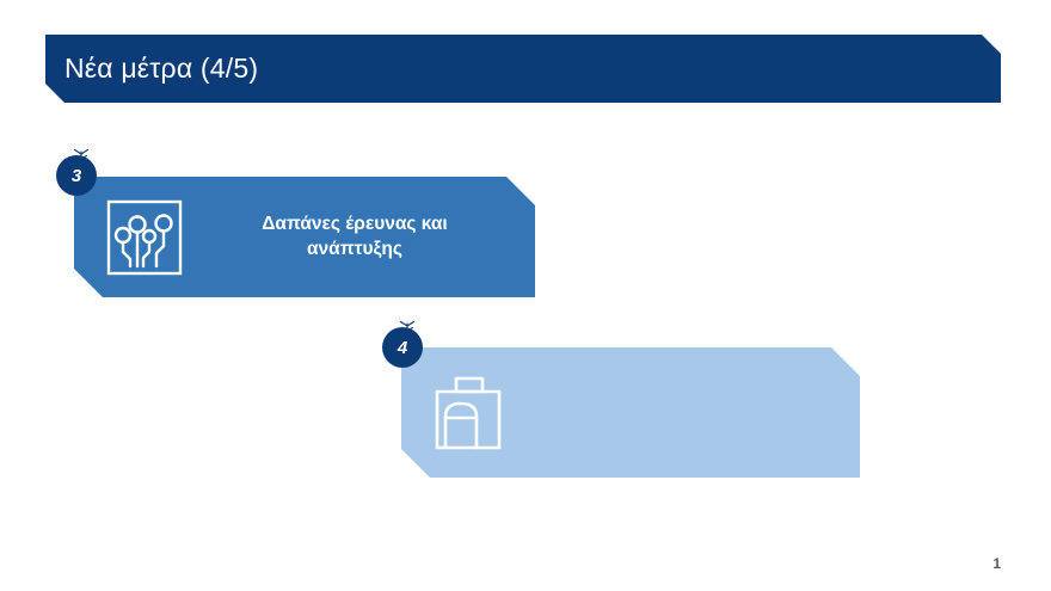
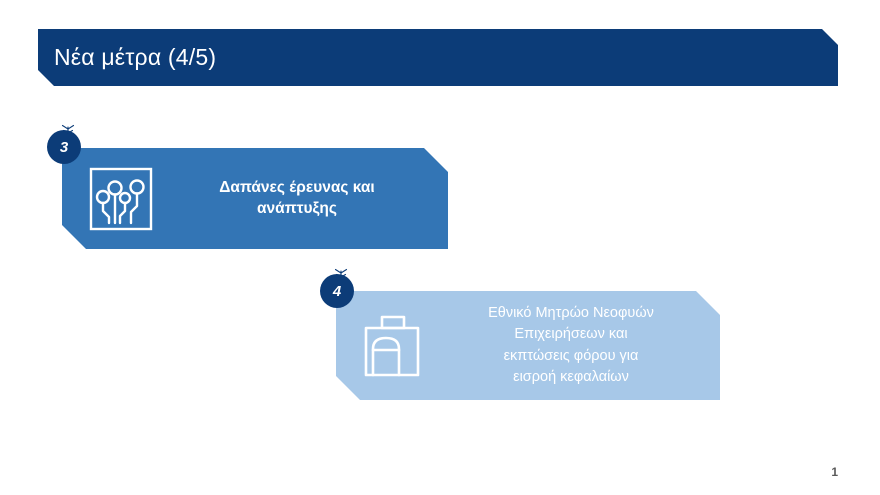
  Νέα μέτρα (4/5)
  3
  Δαπάνες έρευνας και
  ανάπτυξης
  4
+ Εθνικό Μητρώο Νεοφυών
+ Επιχειρήσεων και
+ εκπτώσεις φόρου για
+ εισροή κεφαλαίων
  1
